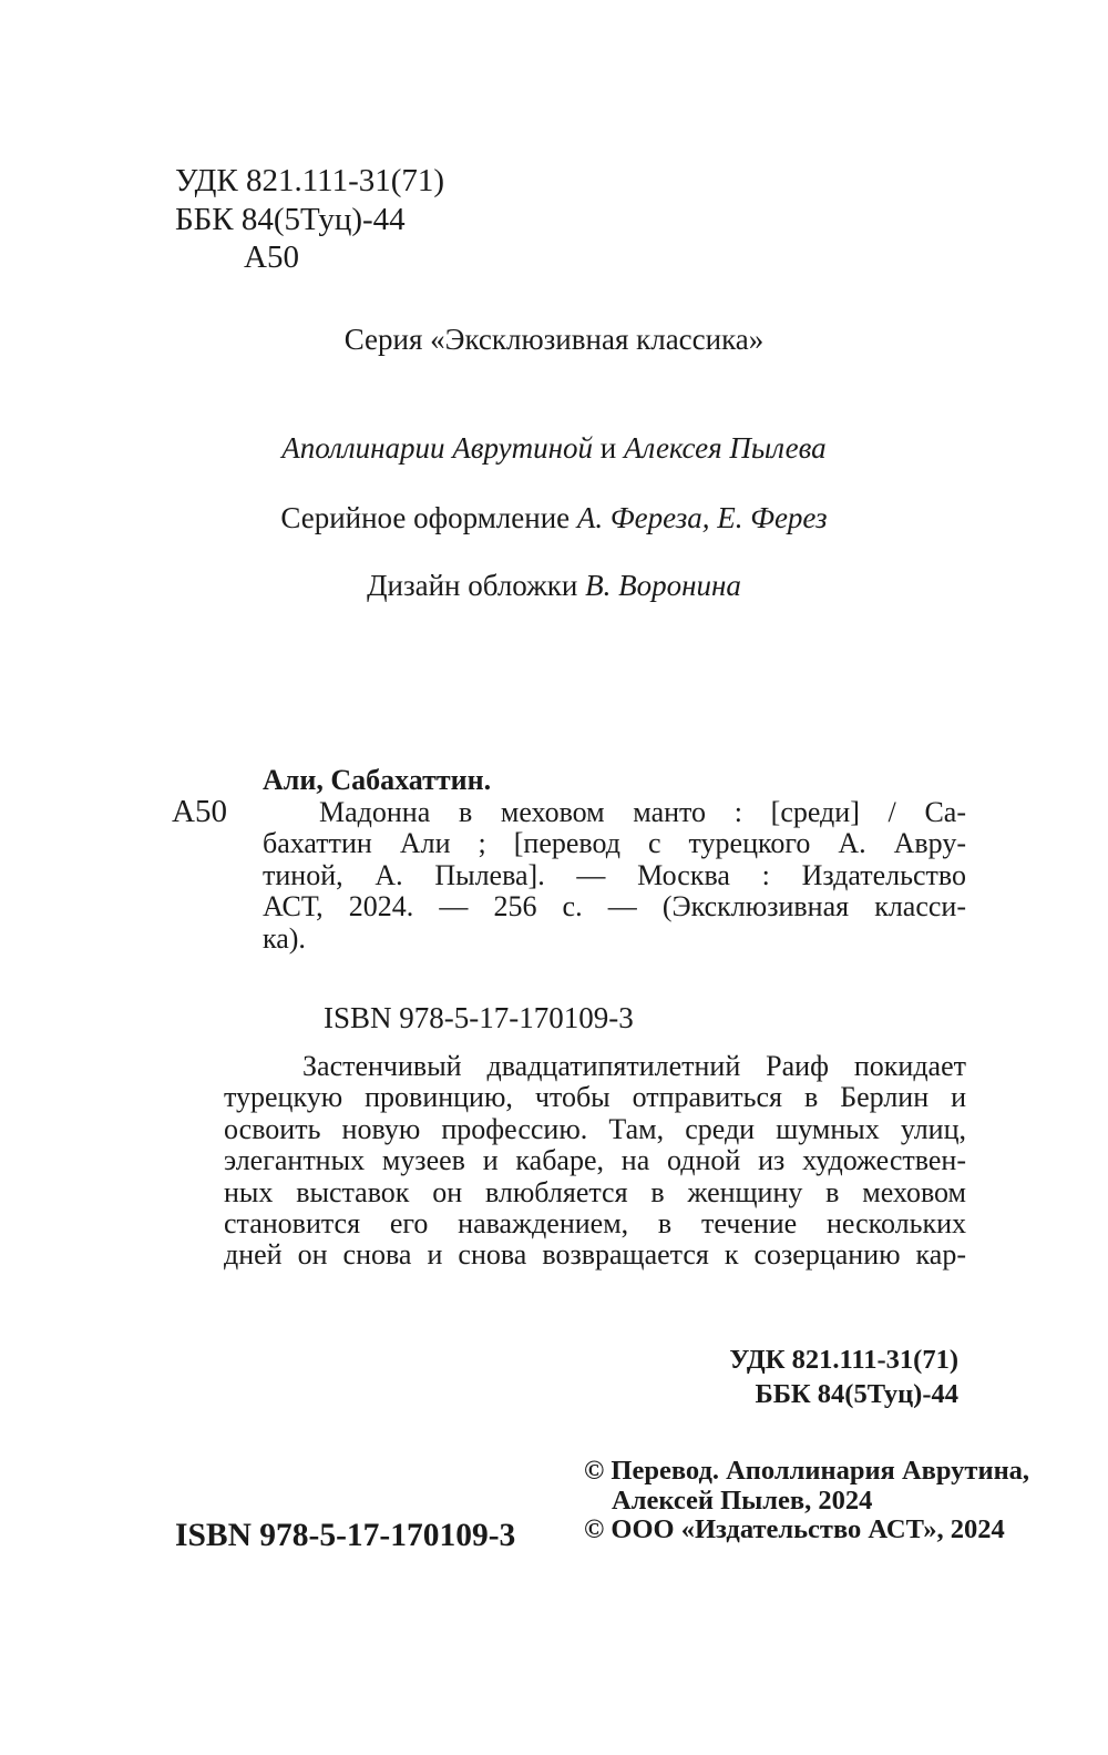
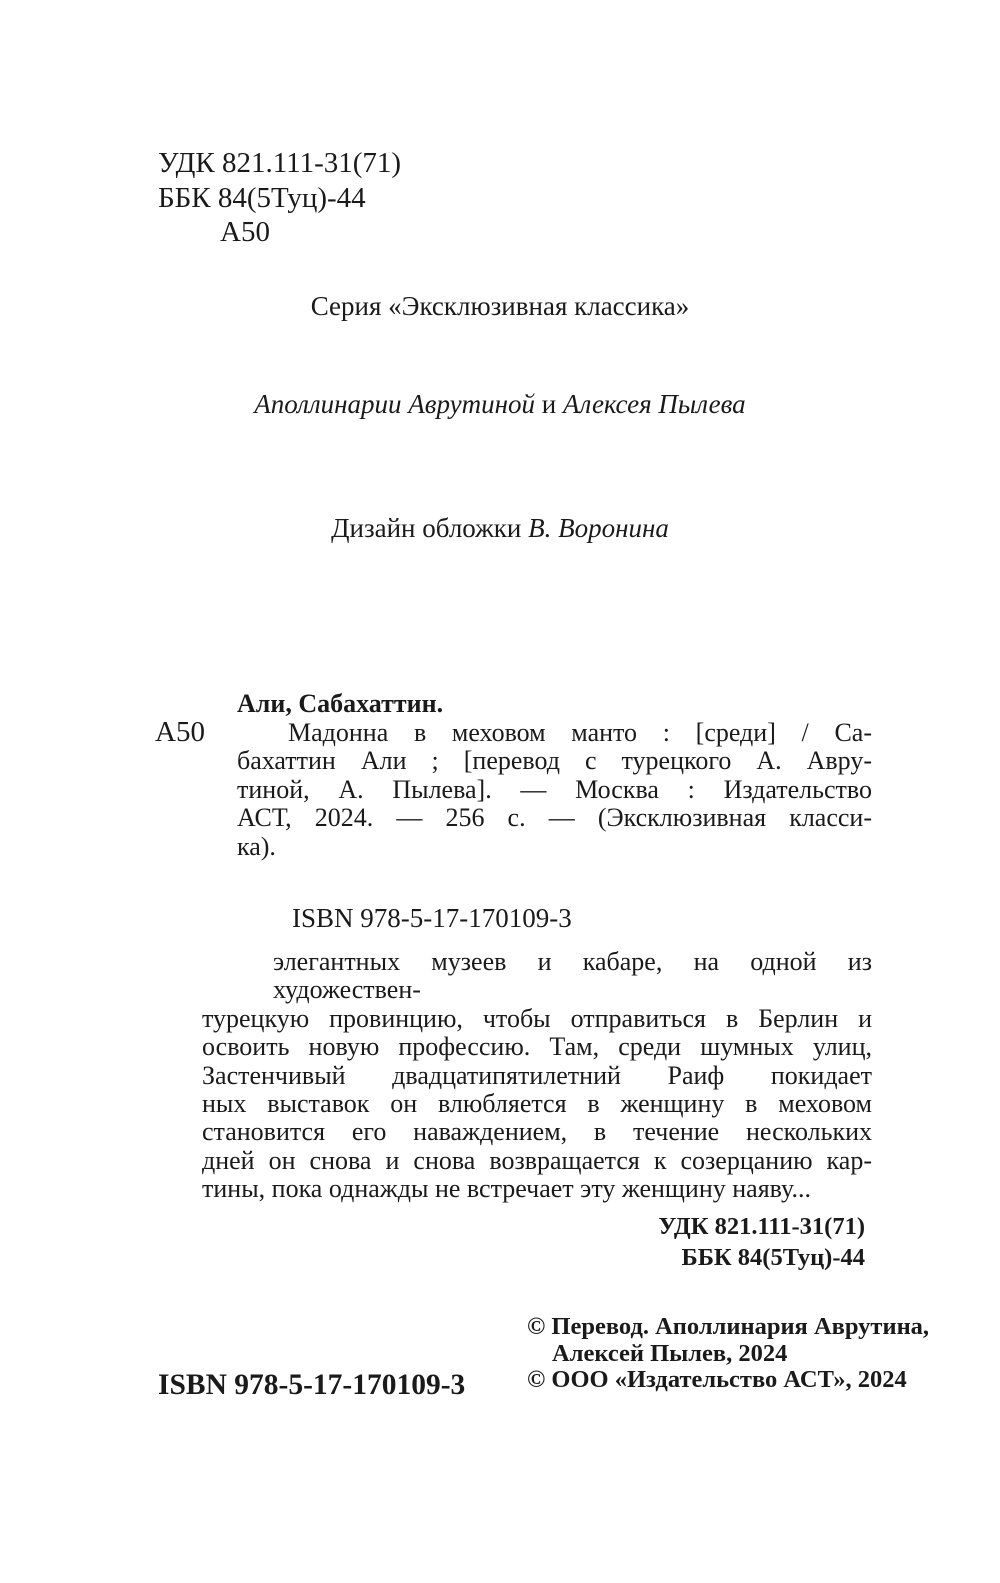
  УДК 821.111-31(71)
  ББК 84(5Туц)-44
  А50
  Серия «Эксклюзивная классика»
  Аполлинарии Аврутиной и Алексея Пылева
- Серийное оформление А. Фереза, Е. Ферез
  Дизайн обложки В. Воронина
  А50
  Али, Сабахаттин.
  Мадонна в меховом манто : [среди] / Са-
  бахаттин Али ; [перевод с турецкого А. Авру-
  тиной, А. Пылева]. — Москва : Издательство
  АСТ, 2024. — 256 с. — (Эксклюзивная класси-
  ка).
  ISBN 978-5-17-170109-3
- Застенчивый двадцатипятилетний Раиф покидает
+ элегантных музеев и кабаре, на одной из художествен-
  турецкую провинцию, чтобы отправиться в Берлин и
  освоить новую профессию. Там, среди шумных улиц,
- элегантных музеев и кабаре, на одной из художествен-
+ Застенчивый двадцатипятилетний Раиф покидает
  ных выставок он влюбляется в женщину в меховом
  становится его наваждением, в течение нескольких
  дней он снова и снова возвращается к созерцанию кар-
+ тины, пока однажды не встречает эту женщину наяву...
  УДК 821.111-31(71)
  ББК 84(5Туц)-44
  ISBN 978-5-17-170109-3
  © Перевод. Аполлинария Аврутина,
  Алексей Пылев, 2024
  © ООО «Издательство АСТ», 2024
